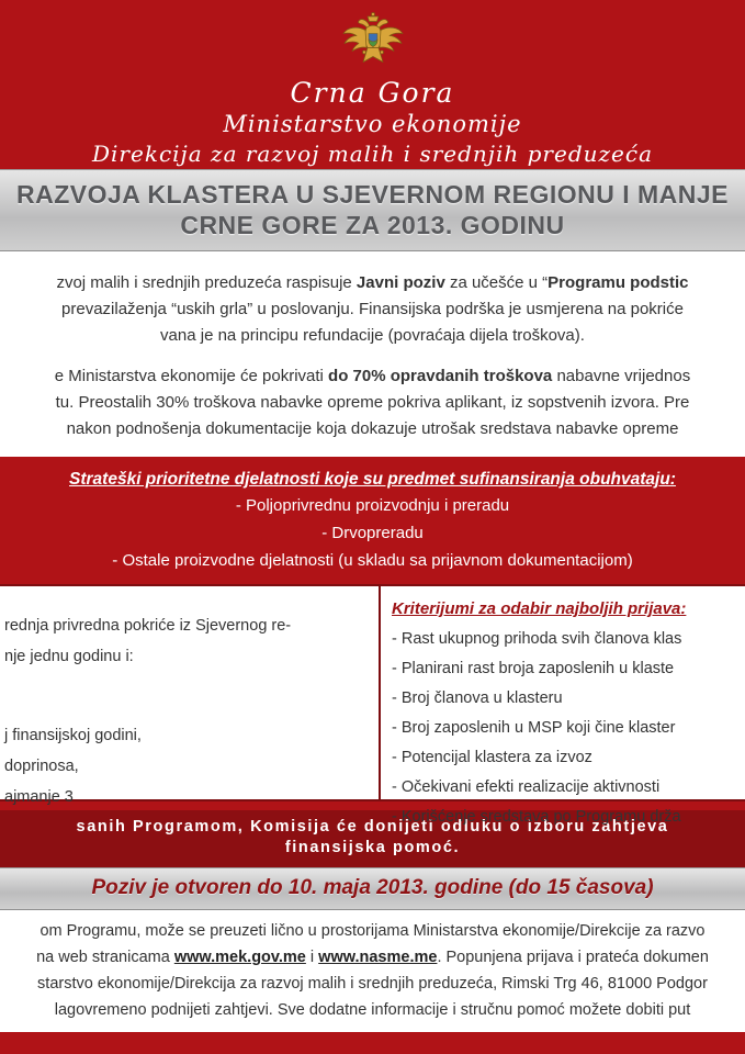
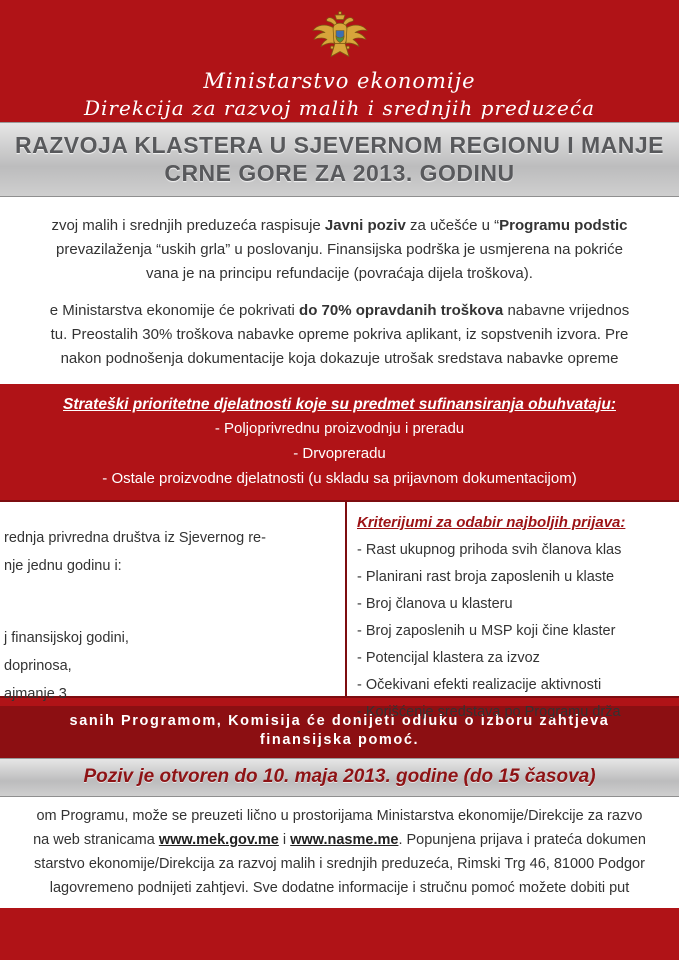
- Crna Gora
  Ministarstvo ekonomije
  Direkcija za razvoj malih i srednjih preduzeća
  RAZVOJA KLASTERA U SJEVERNOM REGIONU I MANJE
  CRNE GORE ZA 2013. GODINU
  zvoj malih i srednjih preduzeća raspisuje Javni poziv za učešće u “Programu podstic
  prevazilaženja “uskih grla” u poslovanju. Finansijska podrška je usmjerena na pokriće
  vana je na principu refundacije (povraćaja dijela troškova).
  e Ministarstva ekonomije će pokrivati do 70% opravdanih troškova nabavne vrijednos
  tu. Preostalih 30% troškova nabavke opreme pokriva aplikant, iz sopstvenih izvora. Pre
  nakon podnošenja dokumentacije koja dokazuje utrošak sredstava nabavke opreme
  Strateški prioritetne djelatnosti koje su predmet sufinansiranja obuhvataju:
  - Poljoprivrednu proizvodnju i preradu
  - Drvopreradu
  - Ostale proizvodne djelatnosti (u skladu sa prijavnom dokumentacijom)
- rednja privredna pokriće iz Sjevernog re-
+ rednja privredna društva iz Sjevernog re-
  nje jednu godinu i:
  j finansijskoj godini,
  doprinosa,
  ajmanje 3
  Kriterijumi za odabir najboljih prijava:
  - Rast ukupnog prihoda svih članova klas
  - Planirani rast broja zaposlenih u klaste
  - Broj članova u klasteru
  - Broj zaposlenih u MSP koji čine klaster
  - Potencijal klastera za izvoz
  - Očekivani efekti realizacije aktivnosti
  - Korišćenje sredstava po Programu drža
  sanih Programom, Komisija će donijeti odluku o izboru zahtjeva
  finansijska pomoć.
  Poziv je otvoren do 10. maja 2013. godine (do 15 časova)
  om Programu, može se preuzeti lično u prostorijama Ministarstva ekonomije/Direkcije za razvo
  na web stranicama www.mek.gov.me i www.nasme.me. Popunjena prijava i prateća dokumen
  starstvo ekonomije/Direkcija za razvoj malih i srednjih preduzeća, Rimski Trg 46, 81000 Podgor
  lagovremeno podnijeti zahtjevi. Sve dodatne informacije i stručnu pomoć možete dobiti put
